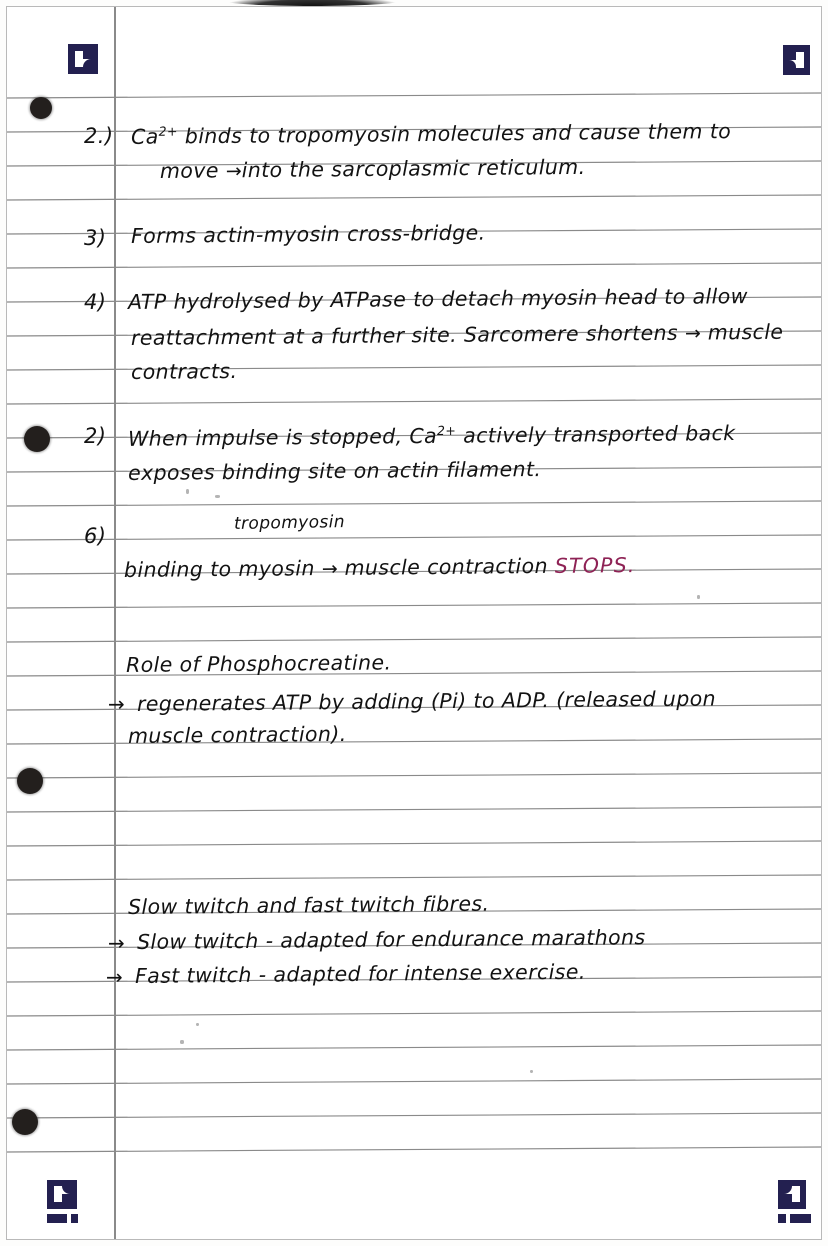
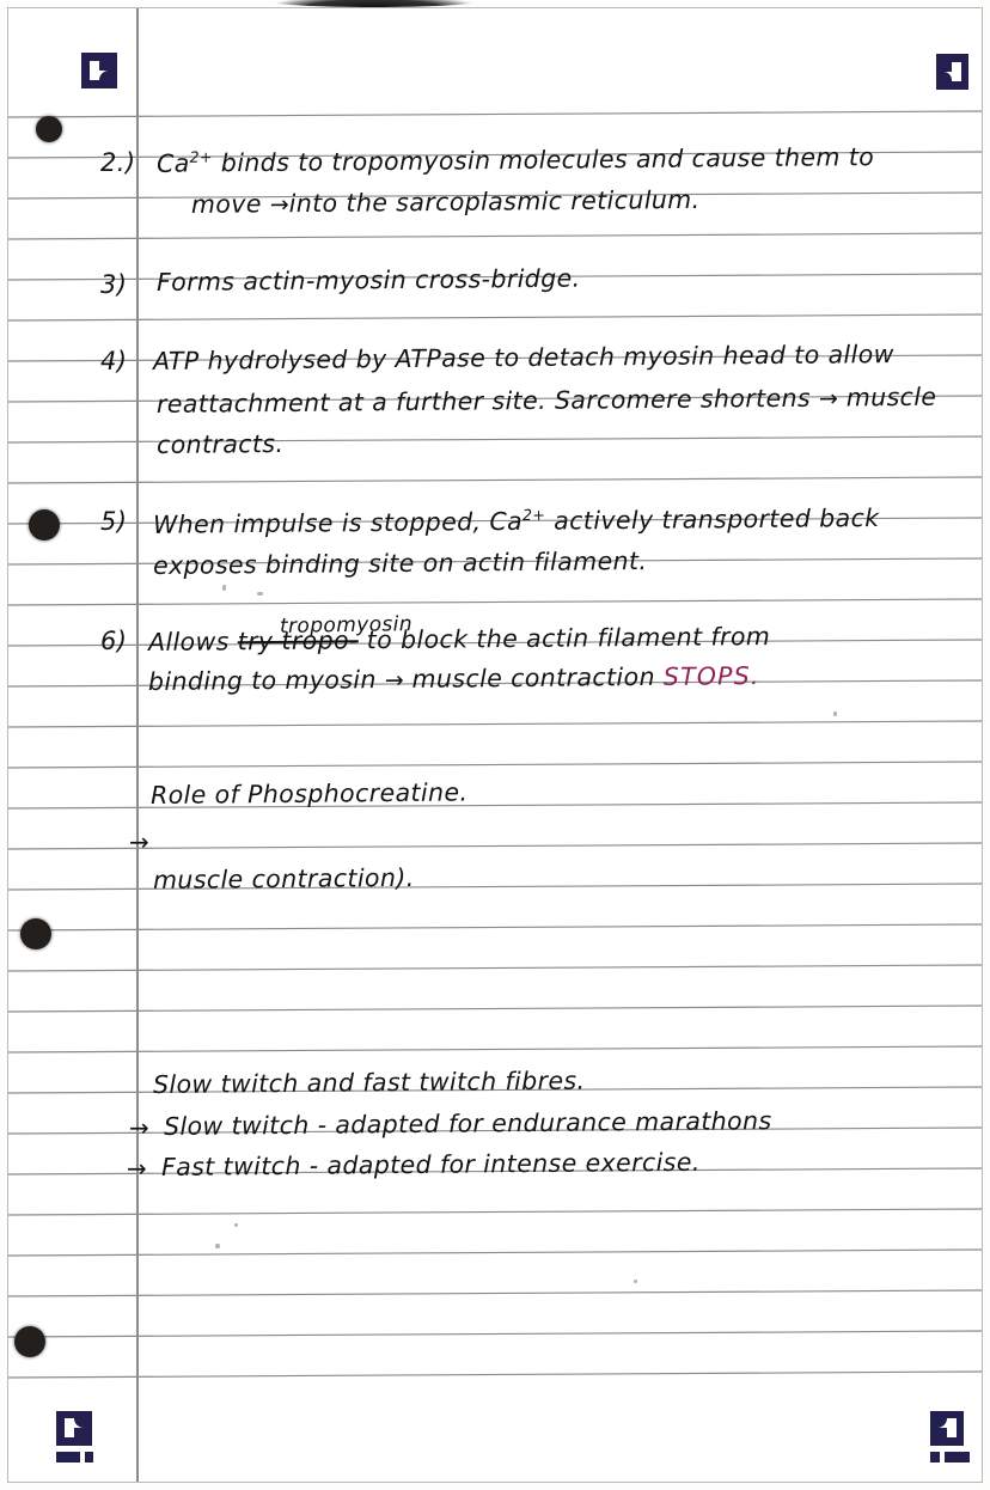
  2.)
  Ca2+ binds to tropomyosin molecules and cause them to
  move →into the sarcoplasmic reticulum.
  3)
  Forms actin-myosin cross-bridge.
  4)
  ATP hydrolysed by ATPase to detach myosin head to allow
  reattachment at a further site. Sarcomere shortens → muscle
  contracts.
- 2)
+ 5)
  When impulse is stopped, Ca2+ actively transported back
  exposes binding site on actin filament.
  6)
  tropomyosin
+ Allows try tropo- to block the actin filament from
  binding to myosin → muscle contraction STOPS.
  Role of Phosphocreatine.
  →
- regenerates ATP by adding (Pi) to ADP. (released upon
  muscle contraction).
  Slow twitch and fast twitch fibres.
  →
  Slow twitch - adapted for endurance marathons
  →
  Fast twitch - adapted for intense exercise.
